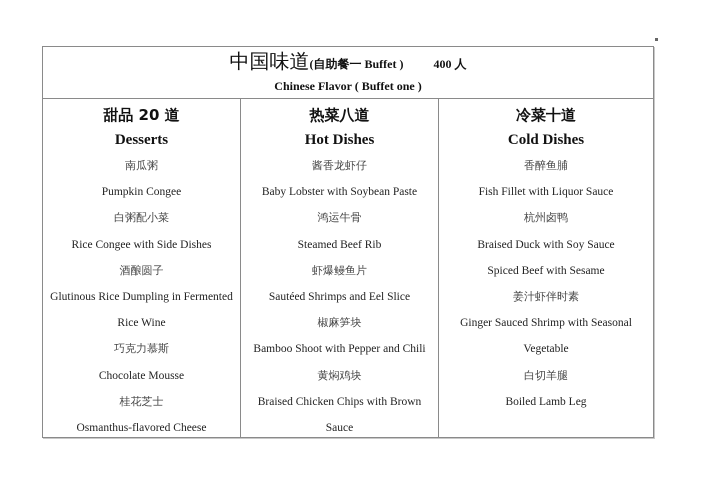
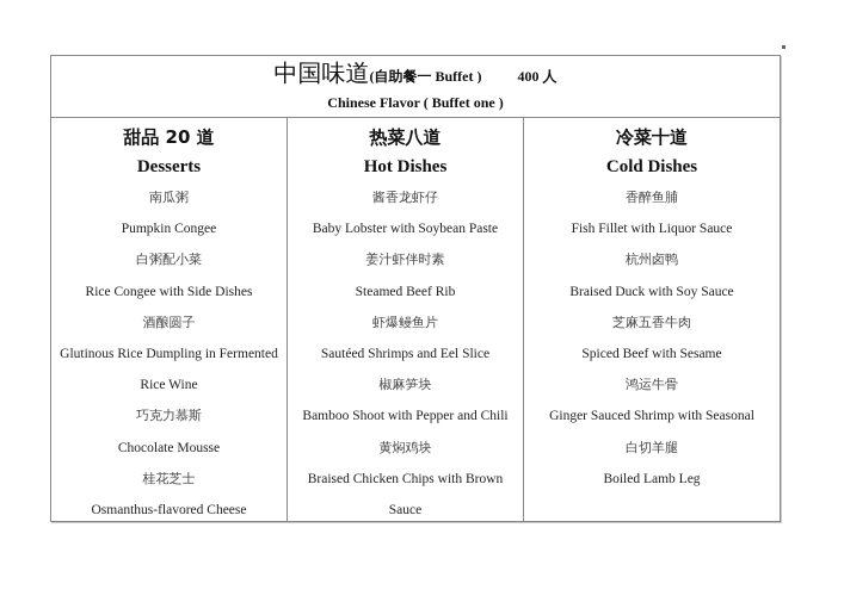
  中国味道(自助餐一 Buffet ) 400 人
  Chinese Flavor ( Buffet one )
  甜品 20 道
  Desserts
  南瓜粥
  Pumpkin Congee
  白粥配小菜
  Rice Congee with Side Dishes
  酒酿圆子
  Glutinous Rice Dumpling in Fermented
  Rice Wine
  巧克力慕斯
  Chocolate Mousse
  桂花芝士
  Osmanthus-flavored Cheese
  热菜八道
  Hot Dishes
  酱香龙虾仔
  Baby Lobster with Soybean Paste
- 鸿运牛骨
+ 姜汁虾伴时素
  Steamed Beef Rib
  虾爆鳗鱼片
  Sautéed Shrimps and Eel Slice
  椒麻笋块
  Bamboo Shoot with Pepper and Chili
  黄焖鸡块
  Braised Chicken Chips with Brown
  Sauce
  冷菜十道
  Cold Dishes
  香醉鱼脯
  Fish Fillet with Liquor Sauce
  杭州卤鸭
  Braised Duck with Soy Sauce
+ 芝麻五香牛肉
  Spiced Beef with Sesame
- 姜汁虾伴时素
+ 鸿运牛骨
  Ginger Sauced Shrimp with Seasonal
- Vegetable
  白切羊腿
  Boiled Lamb Leg
